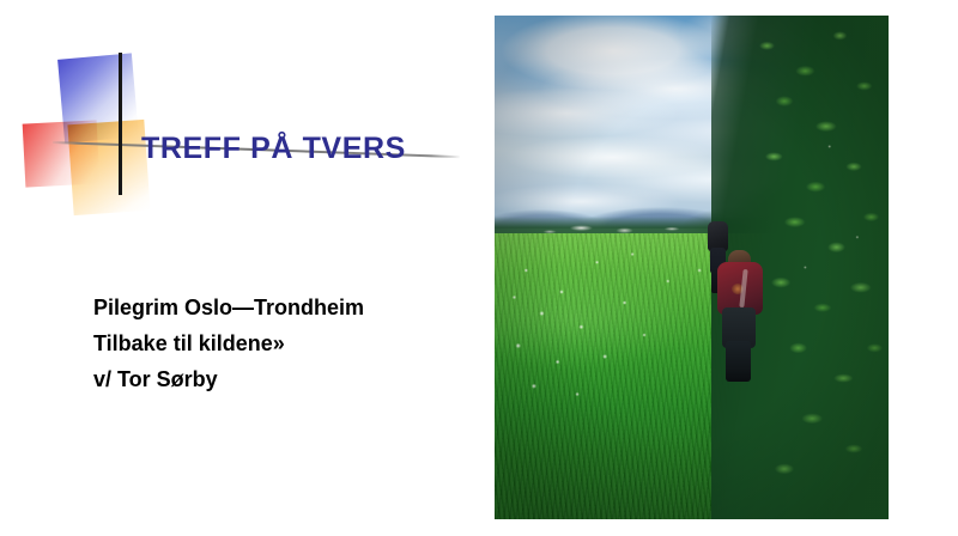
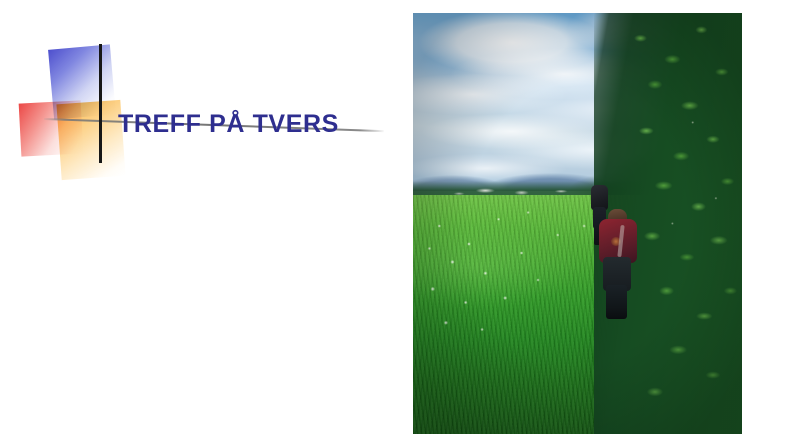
  TREFF PÅ TVERS
- Pilegrim Oslo—Trondheim
- Tilbake til kildene»
- v/ Tor Sørby
